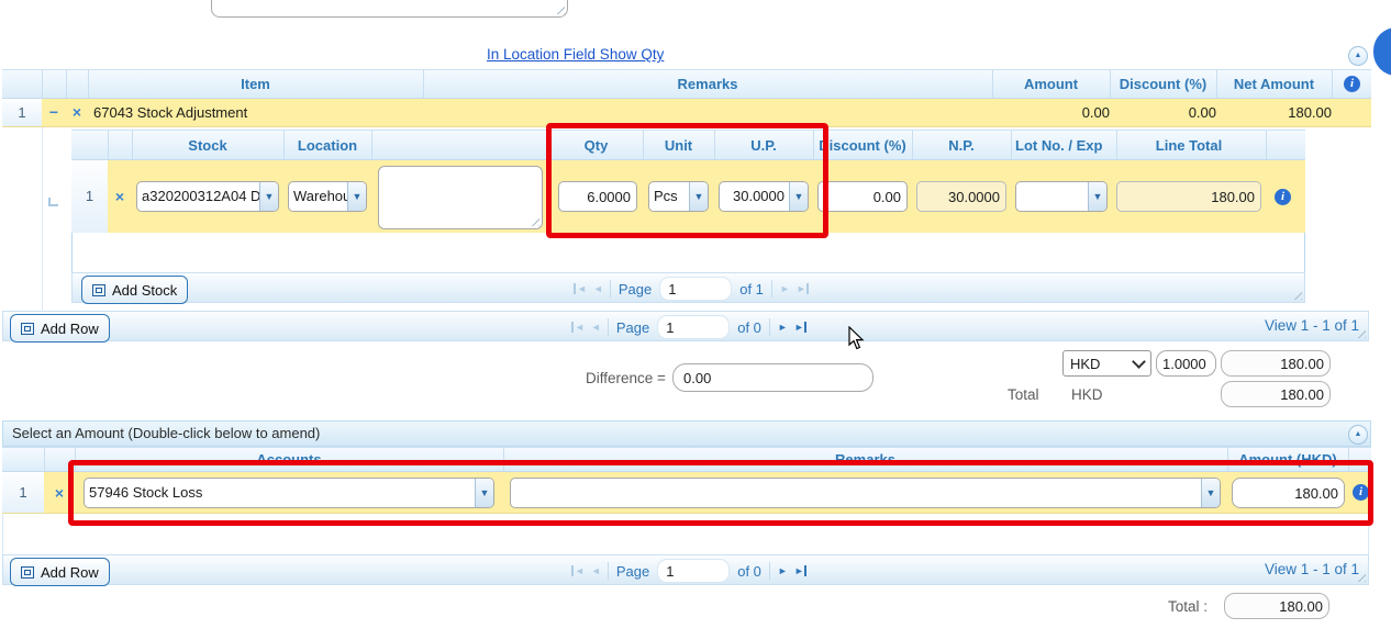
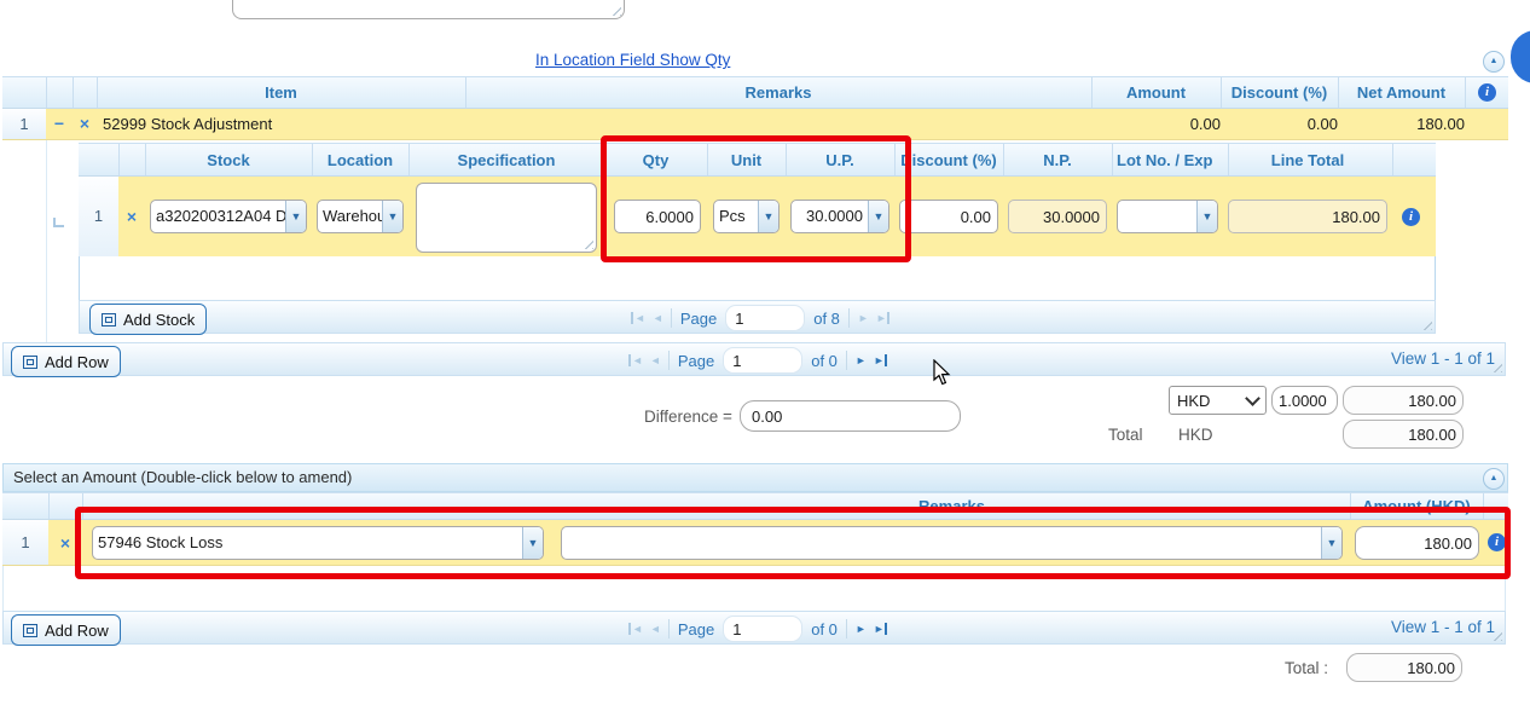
  In Location Field Show Qty
  Item
  Remarks
  Amount
  Discount (%)
  Net Amount
  i
  1
  −
  ×
- 67043 Stock Adjustment
+ 52999 Stock Adjustment
  0.00
  0.00
  180.00
  Stock
  Location
+ Specification
  Qty
  Unit
  U.P.
  Discount (%)
  N.P.
  Lot No. / Exp
  Line Total
  1
  ×
  a320200312A04 D
  ▼
  ▼
  6.0000
  Pcs
  ▼
  30.0000
  ▼
  0.00
  30.0000
  ▼
  180.00
  i
  Add Stock
  ◄
  ◄
  Page
  1
- of 1
+ of 8
  ►
  ►
  Add Row
  ◄
  ◄
  Page
  1
  of 0
  ►
  ►
  View 1 - 1 of 1
  Difference =
  0.00
  HKD
  1.0000
  180.00
  Total
  HKD
  180.00
  Select an Amount (Double-click below to amend)
- Accounts
  Remarks
  Amount (HKD)
  1
  ×
  57946 Stock Loss
  ▼
  ▼
  180.00
  i
  Add Row
  ◄
  ◄
  Page
  1
  of 0
  ►
  ►
  View 1 - 1 of 1
  Total :
  180.00
